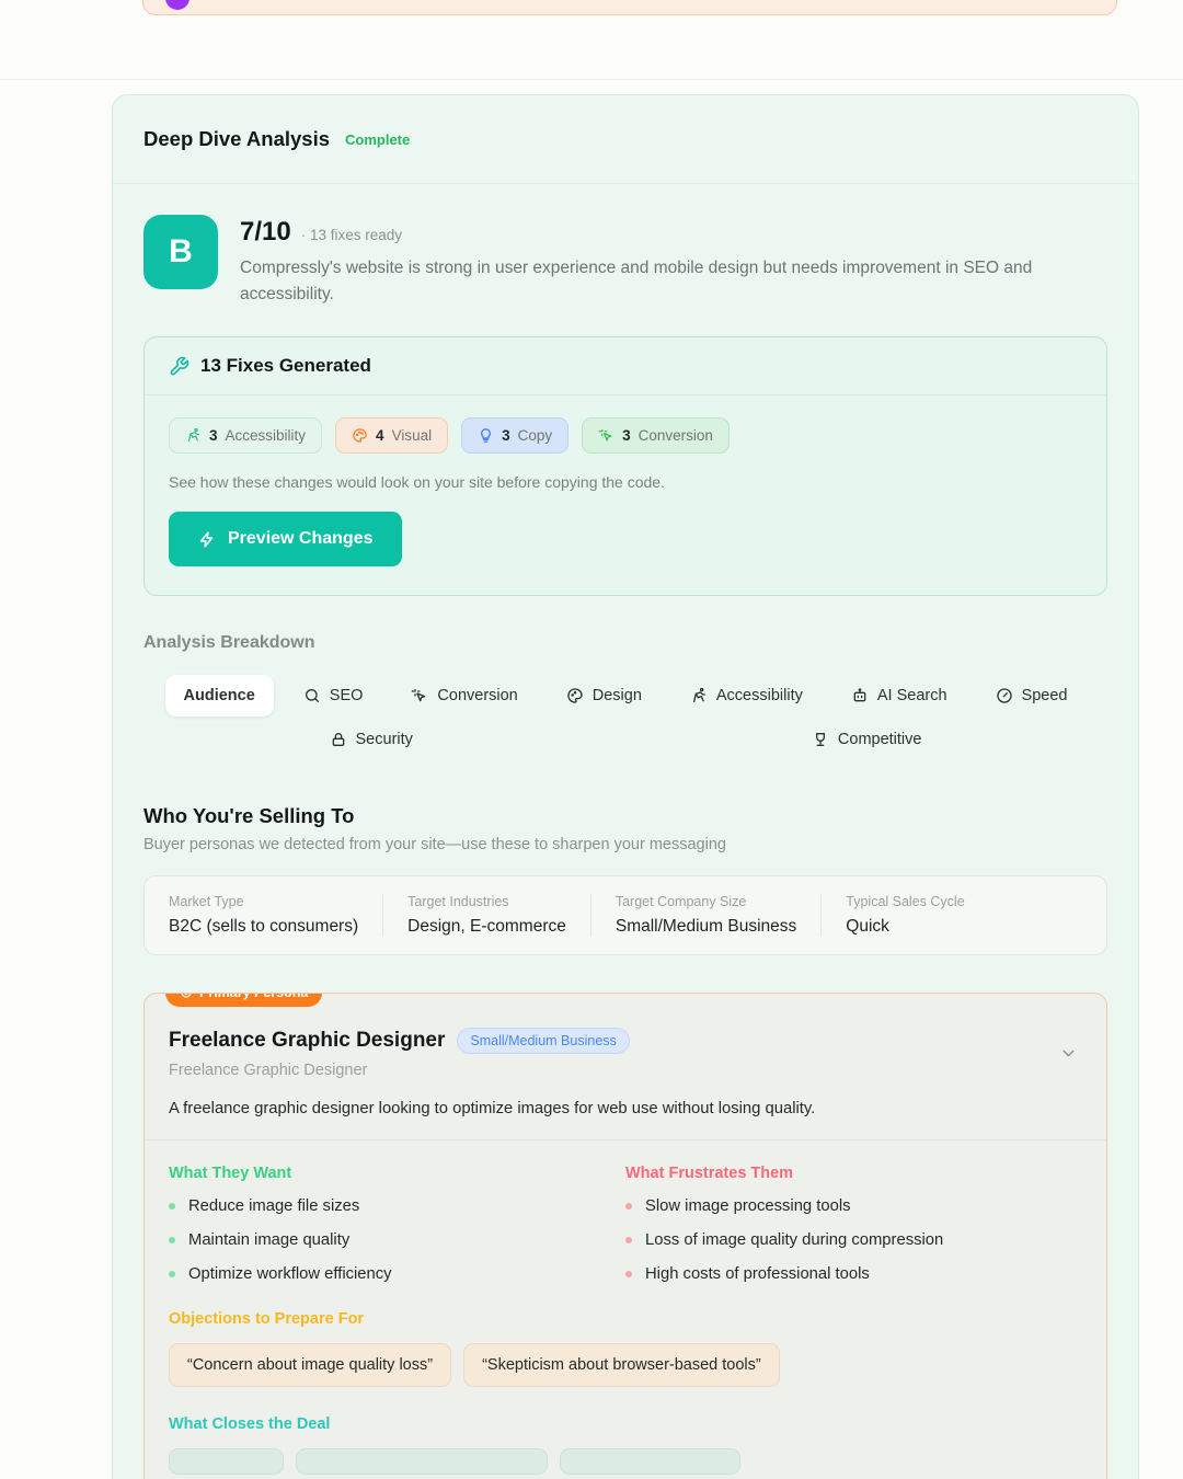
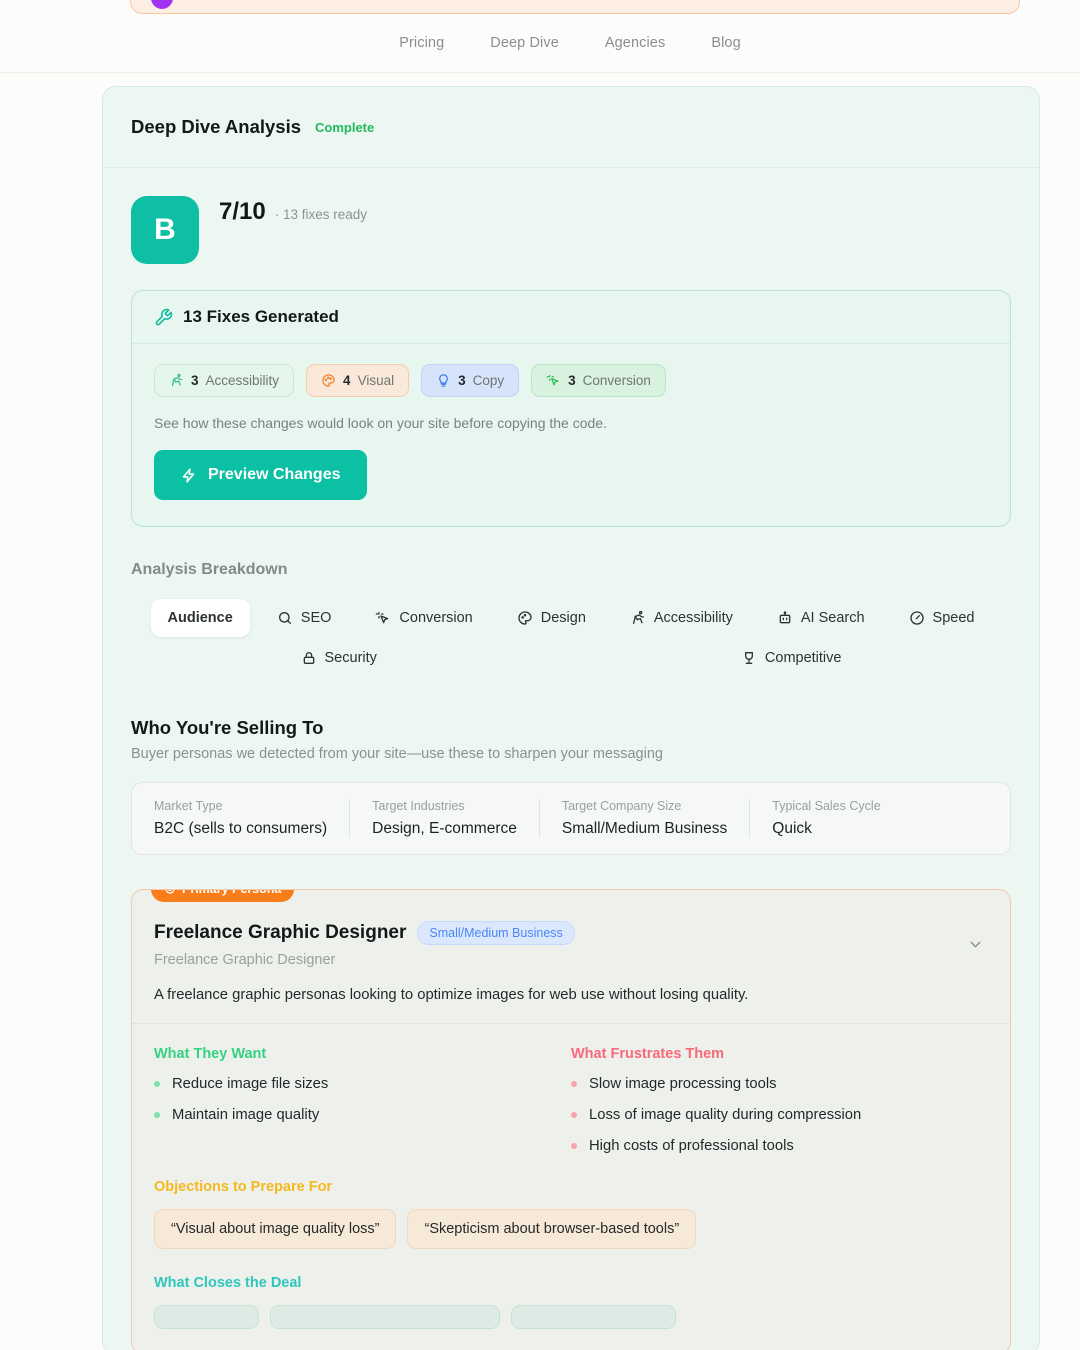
+ Pricing
+ Deep Dive
+ Agencies
+ Blog
  Deep Dive Analysis
  Complete
  B
  7/10
  · 13 fixes ready
- Compressly's website is strong in user experience and mobile design but needs improvement in SEO and accessibility.
  13 Fixes Generated
  3
  Accessibility
  4
  Visual
  3
  Copy
  3
  Conversion
  See how these changes would look on your site before copying the code.
  Preview Changes
  Analysis Breakdown
  Audience
  SEO
  Conversion
  Design
  Accessibility
  AI Search
  Speed
  Security
  Competitive
  Who You're Selling To
  Buyer personas we detected from your site—use these to sharpen your messaging
  Market Type
  B2C (sells to consumers)
  Target Industries
  Design, E-commerce
  Target Company Size
  Small/Medium Business
  Typical Sales Cycle
  Quick
  Freelance Graphic Designer
  Small/Medium Business
  Freelance Graphic Designer
- A freelance graphic designer looking to optimize images for web use without losing quality.
+ A freelance graphic personas looking to optimize images for web use without losing quality.
  What They Want
  Reduce image file sizes
  Maintain image quality
- Optimize workflow efficiency
  What Frustrates Them
  Slow image processing tools
  Loss of image quality during compression
  High costs of professional tools
  Objections to Prepare For
- “Concern about image quality loss”
+ “Visual about image quality loss”
  “Skepticism about browser-based tools”
  What Closes the Deal
